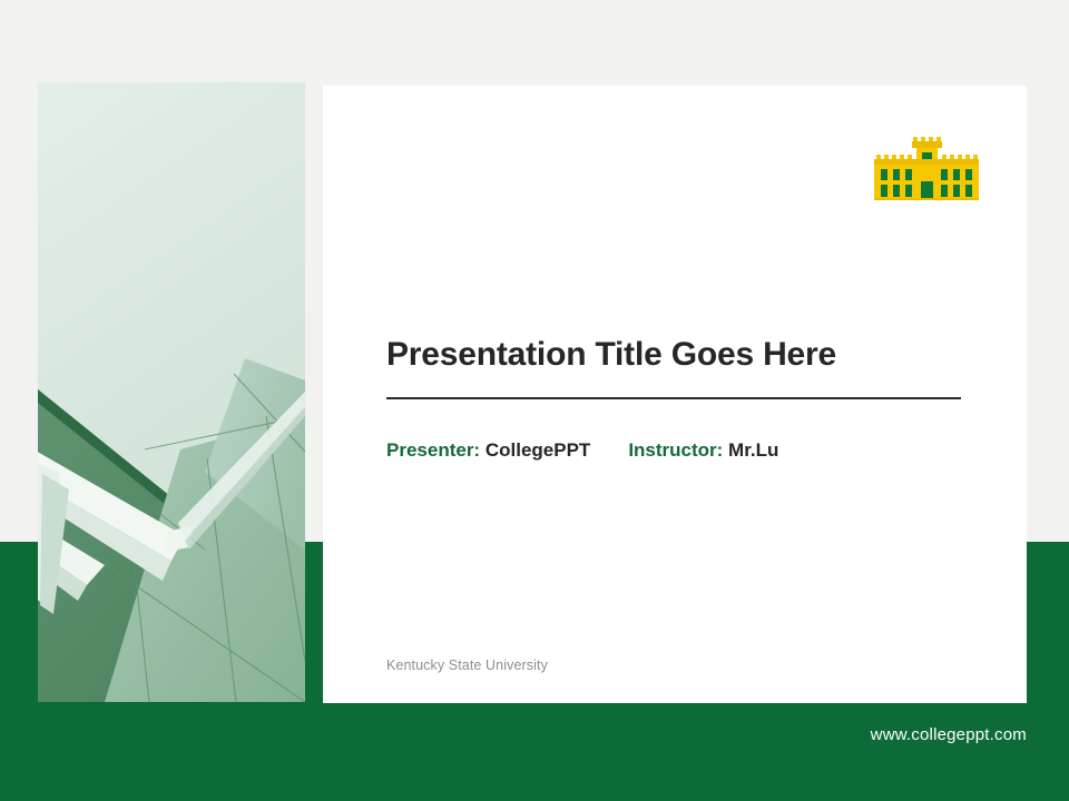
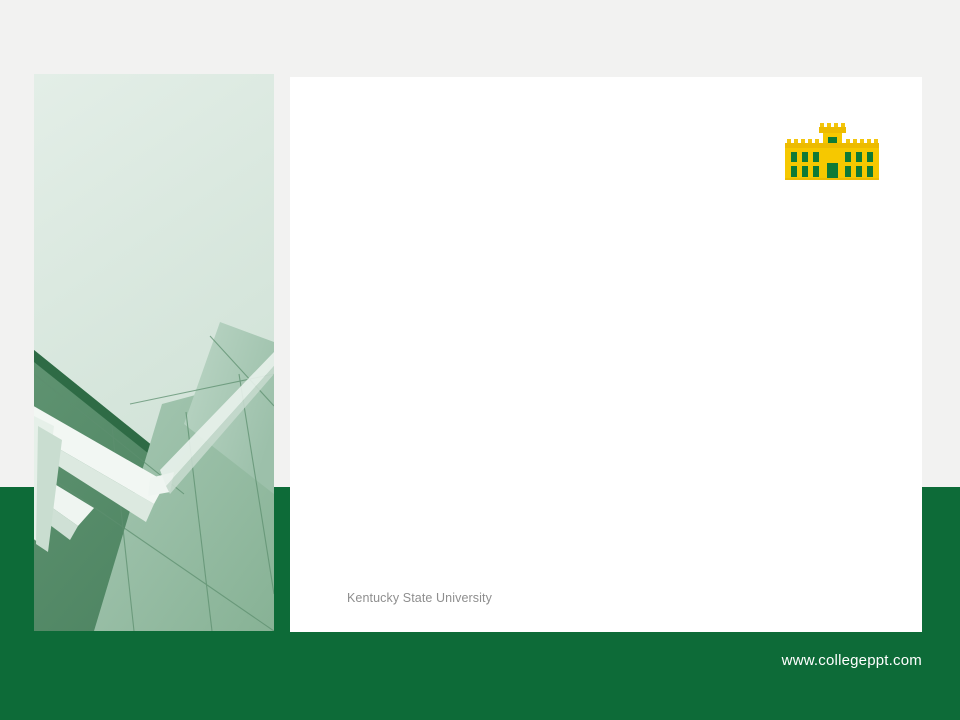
- Presentation Title Goes Here
- Presenter: CollegePPT
- Instructor: Mr.Lu
  Kentucky State University
  www.collegeppt.com
